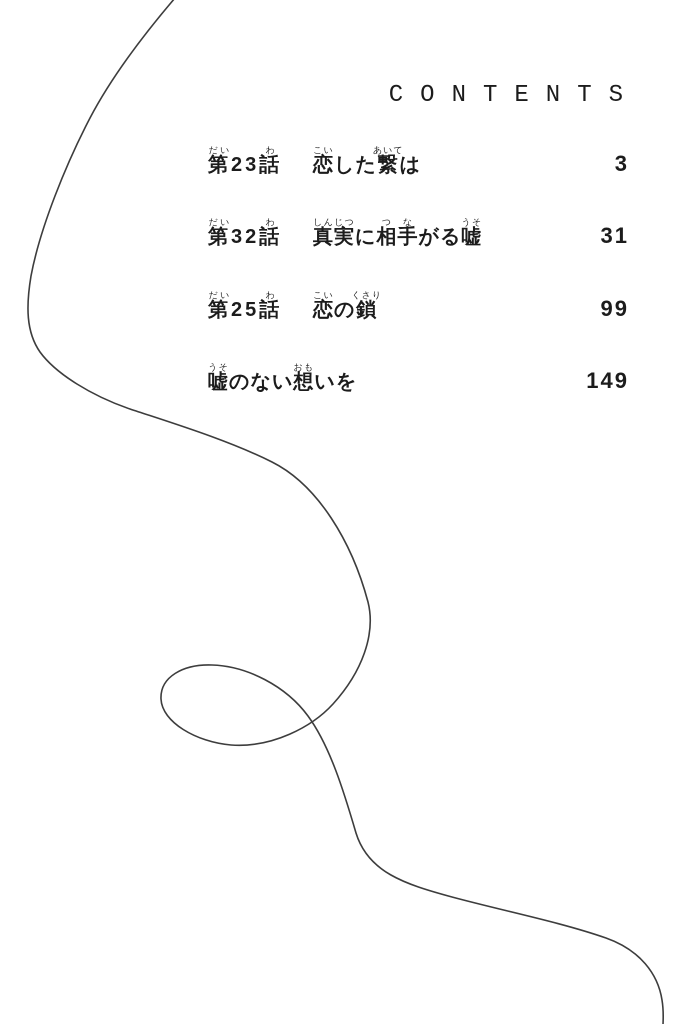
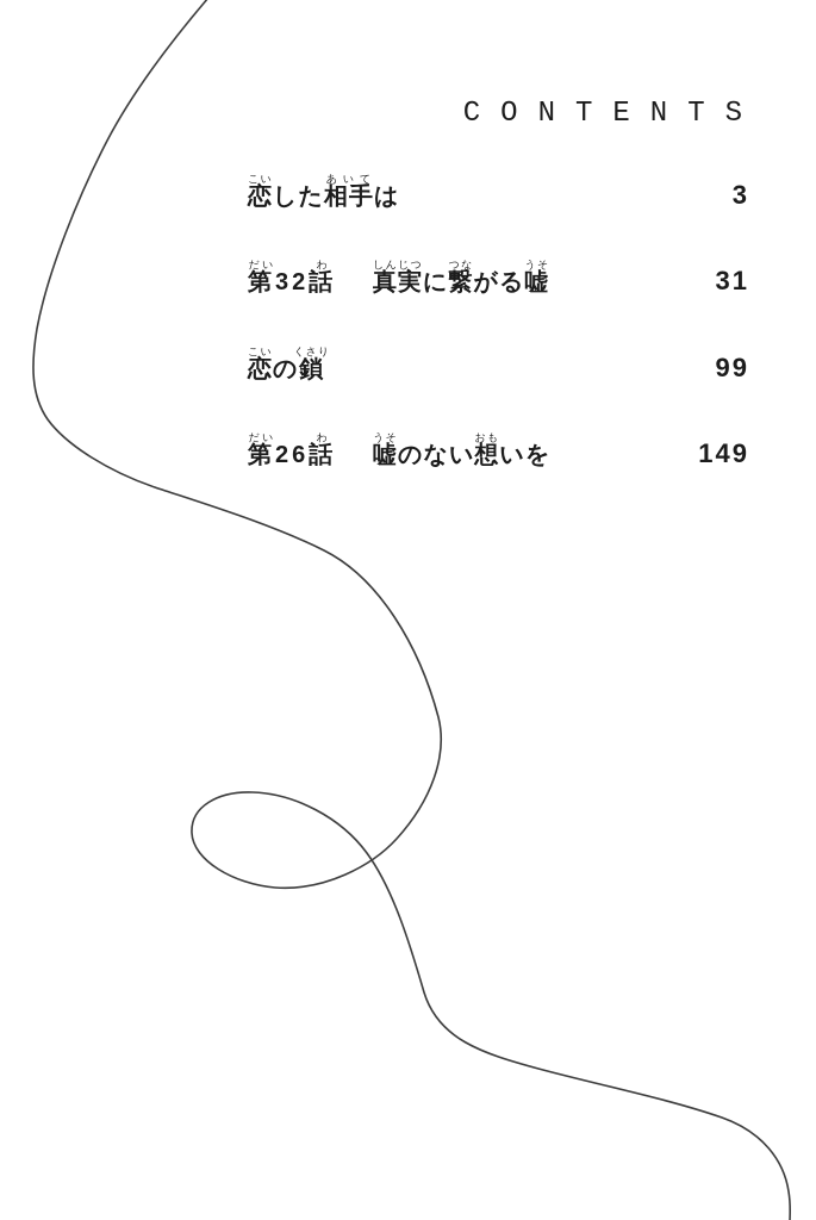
  CONTENTS
- 第だい23話わ
- 恋こいした繋あいては
+ 恋こいした相手あいては
  3
  第だい32話わ
- 真実しんじつに相手つながる嘘うそ
+ 真実しんじつに繋つながる嘘うそ
  31
- 第だい25話わ
  恋こいの鎖くさり
  99
+ 第だい26話わ
  嘘うそのない想おもいを
  149
